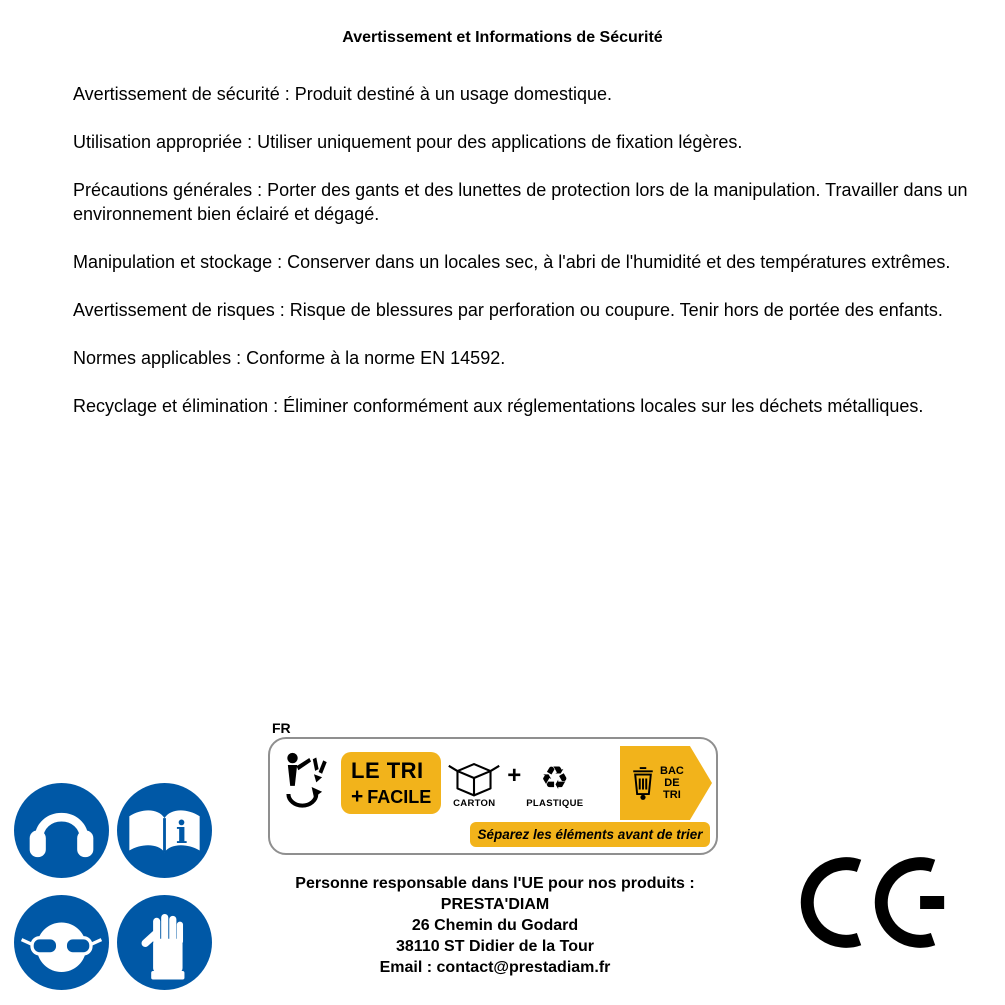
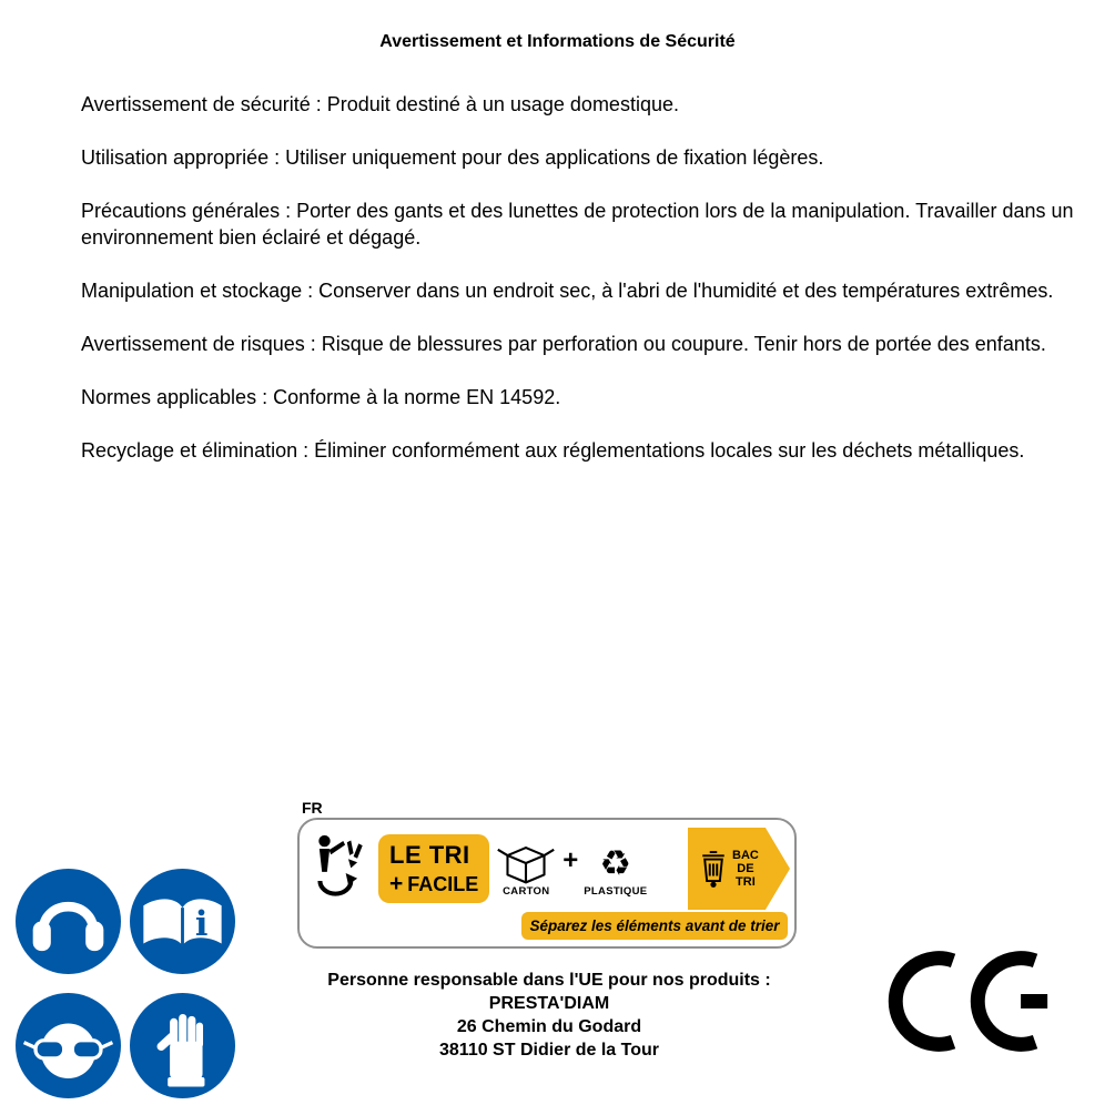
  Avertissement et Informations de Sécurité
  Avertissement de sécurité : Produit destiné à un usage domestique.
  Utilisation appropriée : Utiliser uniquement pour des applications de fixation légères.
  Précautions générales : Porter des gants et des lunettes de protection lors de la manipulation. Travailler dans un environnement bien éclairé et dégagé.
- Manipulation et stockage : Conserver dans un locales sec, à l'abri de l'humidité et des températures extrêmes.
+ Manipulation et stockage : Conserver dans un endroit sec, à l'abri de l'humidité et des températures extrêmes.
  Avertissement de risques : Risque de blessures par perforation ou coupure. Tenir hors de portée des enfants.
  Normes applicables : Conforme à la norme EN 14592.
  Recyclage et élimination : Éliminer conformément aux réglementations locales sur les déchets métalliques.
  i
  FR
  LE TRI
  +
  FACILE
  CARTON
  +
  ♻
  PLASTIQUE
  BAC
  DE
  TRI
  Séparez les éléments avant de trier
  Personne responsable dans l'UE pour nos produits :
  PRESTA'DIAM
  26 Chemin du Godard
  38110 ST Didier de la Tour
- Email : contact@prestadiam.fr
